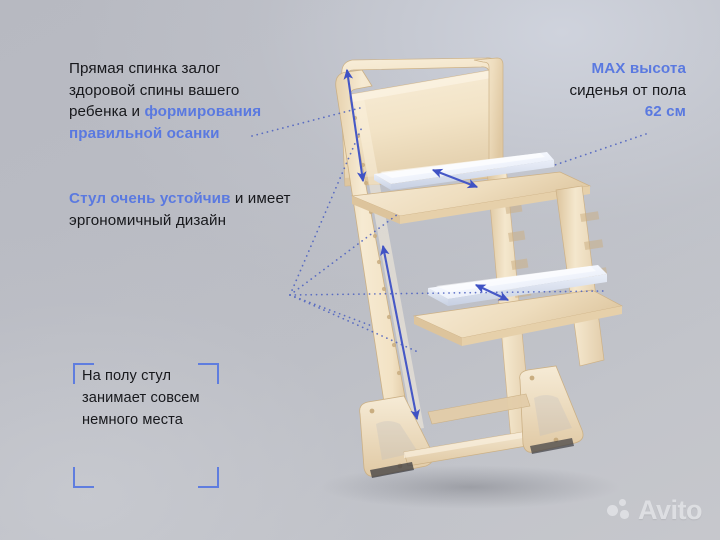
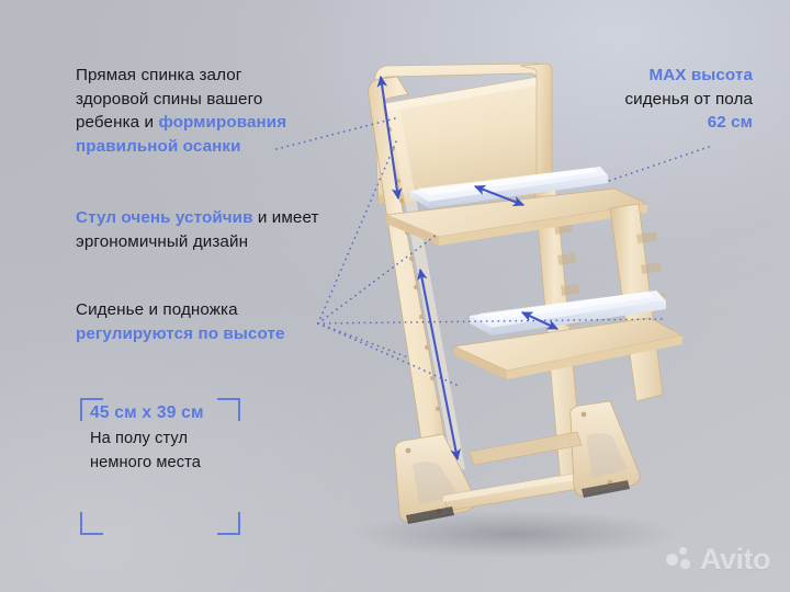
  Прямая спинка залог
  здоровой спины вашего
  ребенка и формирования
  правильной осанки
  Стул очень устойчив и имеет
  эргономичный дизайн
+ Сиденье и подножка
+ регулируются по высоте
+ 45 см x 39 см
  На полу стул
- занимает совсем
  немного места
  MAX высота
  сиденья от пола
  62 см
  Avito
